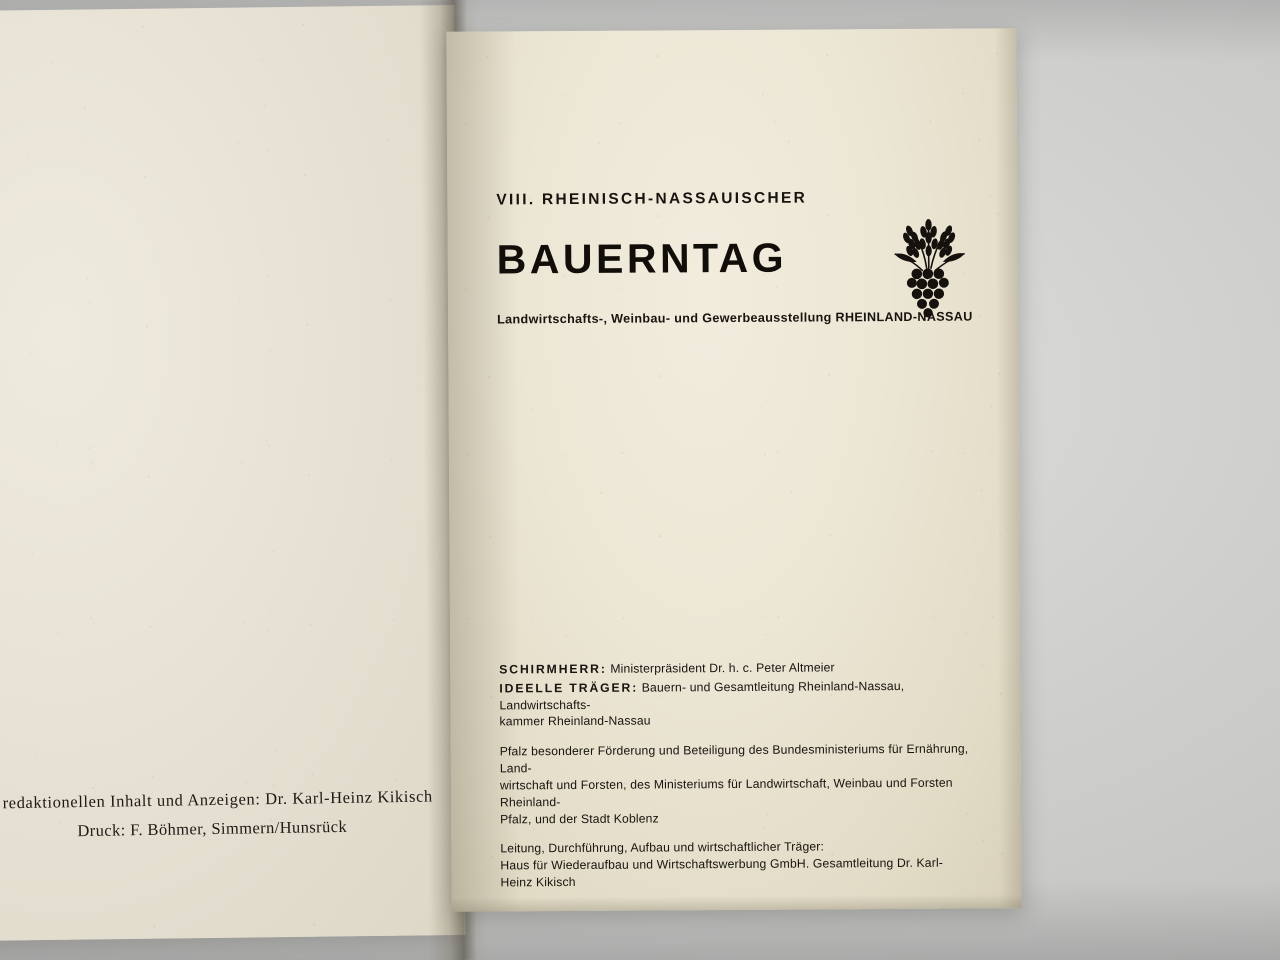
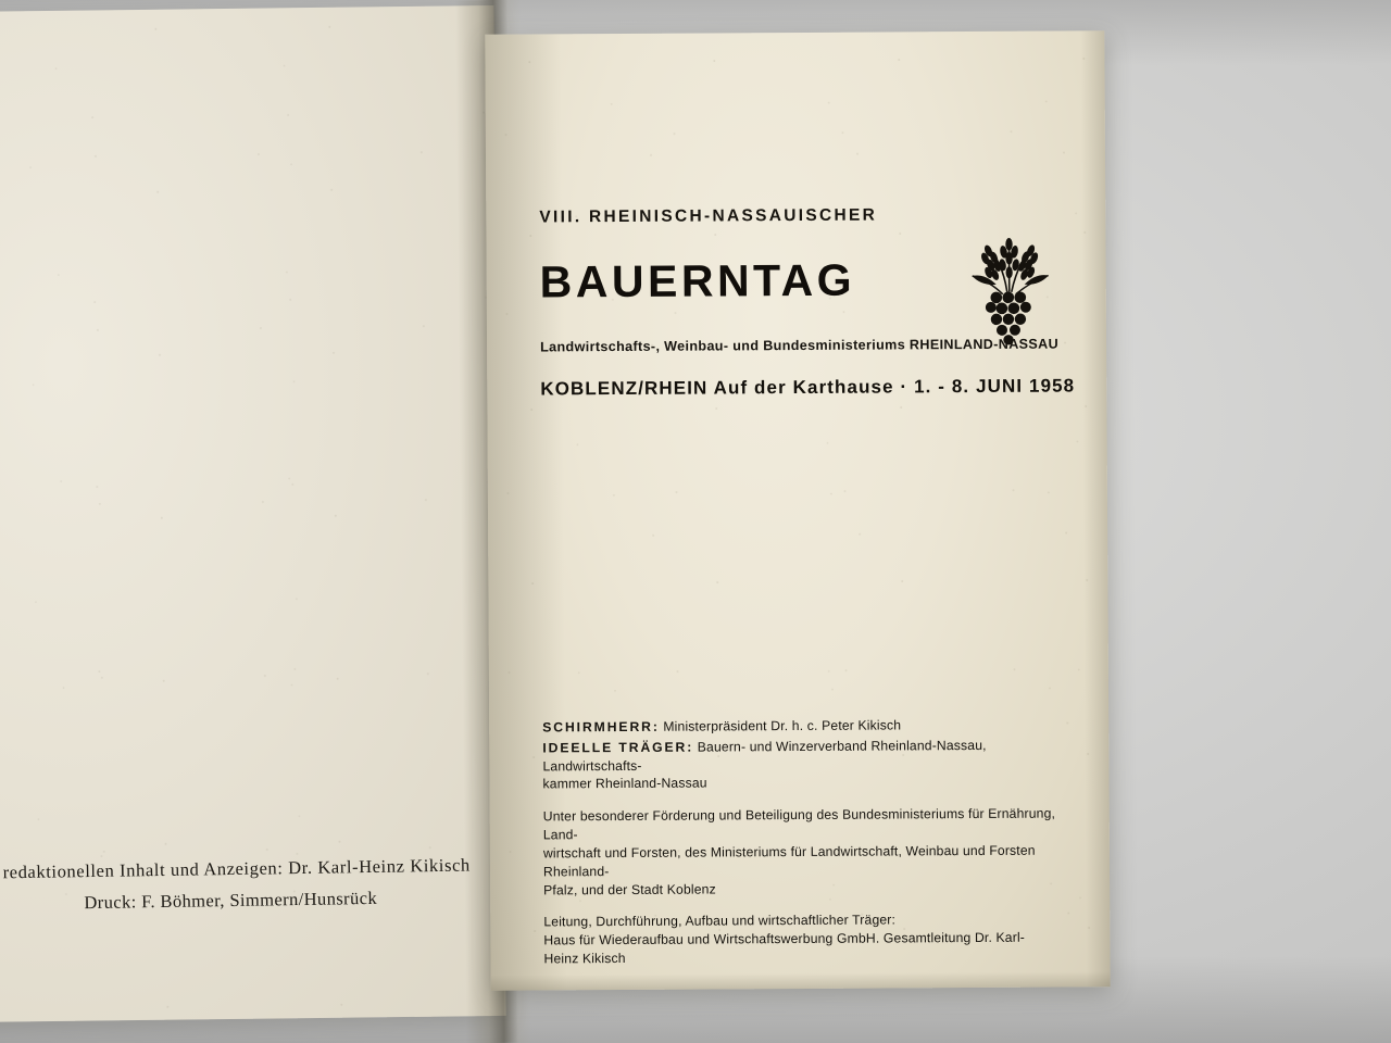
  redaktionellen Inhalt und Anzeigen: Dr. Karl-Heinz Kikisc
  Druck: F. Böhmer, Simmern/Hunsrück
  VIII. RHEINISCH-NASSAUISCHER
  BAUERNTAG
- Landwirtschafts-, Weinbau- und Gewerbeausstellung RHEINLAND-NASSAU
+ Landwirtschafts-, Weinbau- und Bundesministeriums RHEINLAND-NASSAU
+ KOBLENZ/RHEIN Auf der Karthause · 1. - 8. JUNI 1958
- SCHIRMHERR: Ministerpräsident Dr. h. c. Peter Altmeier
+ SCHIRMHERR: Ministerpräsident Dr. h. c. Peter Kikisch
- IDEELLE TRÄGER: Bauern- und Gesamtleitung Rheinland-Nassau, Landwirtschafts-
+ IDEELLE TRÄGER: Bauern- und Winzerverband Rheinland-Nassau, Landwirtschafts-
  kammer Rheinland-Nassau
- Pfalz besonderer Förderung und Beteiligung des Bundesministeriums für Ernährung, Land-
+ Unter besonderer Förderung und Beteiligung des Bundesministeriums für Ernährung, Land-
  wirtschaft und Forsten, des Ministeriums für Landwirtschaft, Weinbau und Forsten Rheinland-
  Pfalz, und der Stadt Koblenz
  Leitung, Durchführung, Aufbau und wirtschaftlicher Träger:
  Haus für Wiederaufbau und Wirtschaftswerbung GmbH. Gesamtleitung Dr. Karl-Heinz Kikisch
